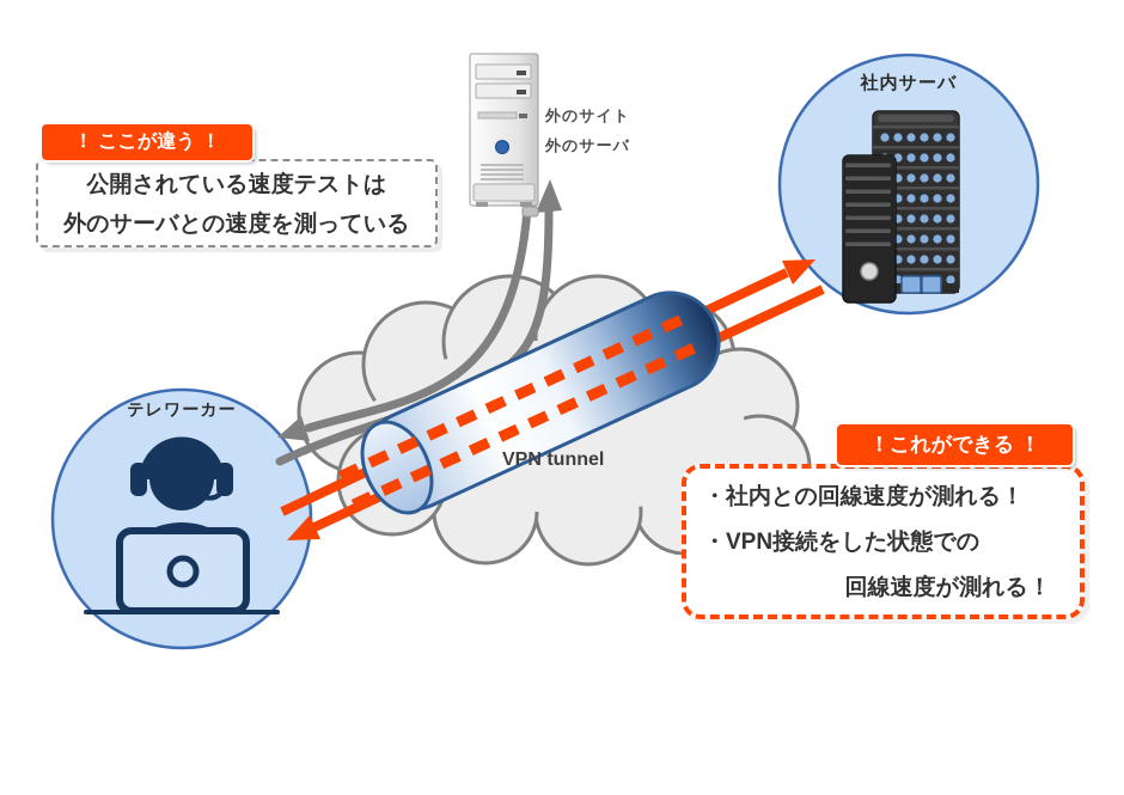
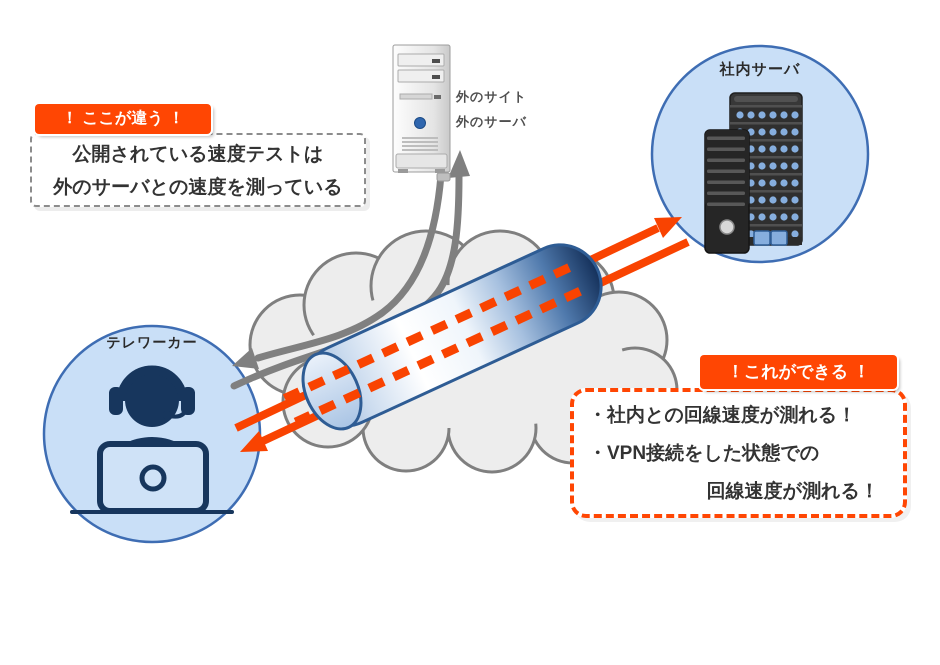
  テレワーカー
  社内サーバ
  外のサイト
  外のサーバ
- VPN tunnel
  ！ ここが違う ！
  公開されている速度テストは
  外のサーバとの速度を測っている
  ！これができる ！
  ・社内との回線速度が測れる！
  ・VPN接続をした状態での
  回線速度が測れる！
